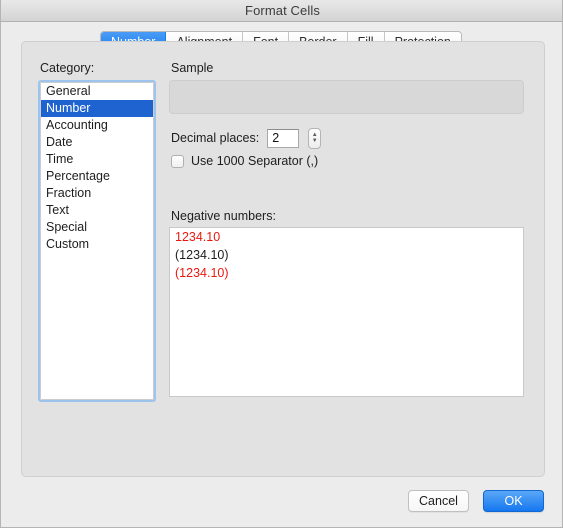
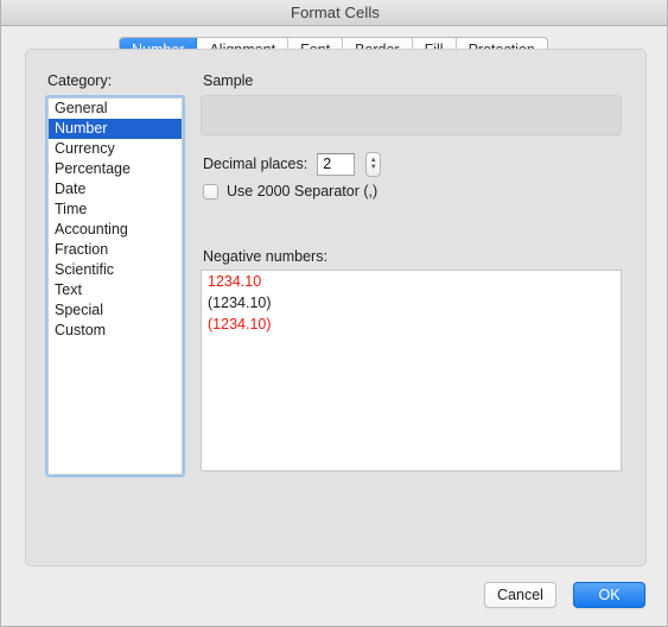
  Format Cells
  Category:
  General
  Number
+ Currency
- Accounting
+ Percentage
  Date
  Time
- Percentage
+ Accounting
  Fraction
+ Scientific
  Text
  Special
  Custom
  Sample
  Decimal places:
  2
- Use 1000 Separator (,)
+ Use 2000 Separator (,)
  Negative numbers:
  1234.10
  (1234.10)
  (1234.10)
  Cancel
  OK
